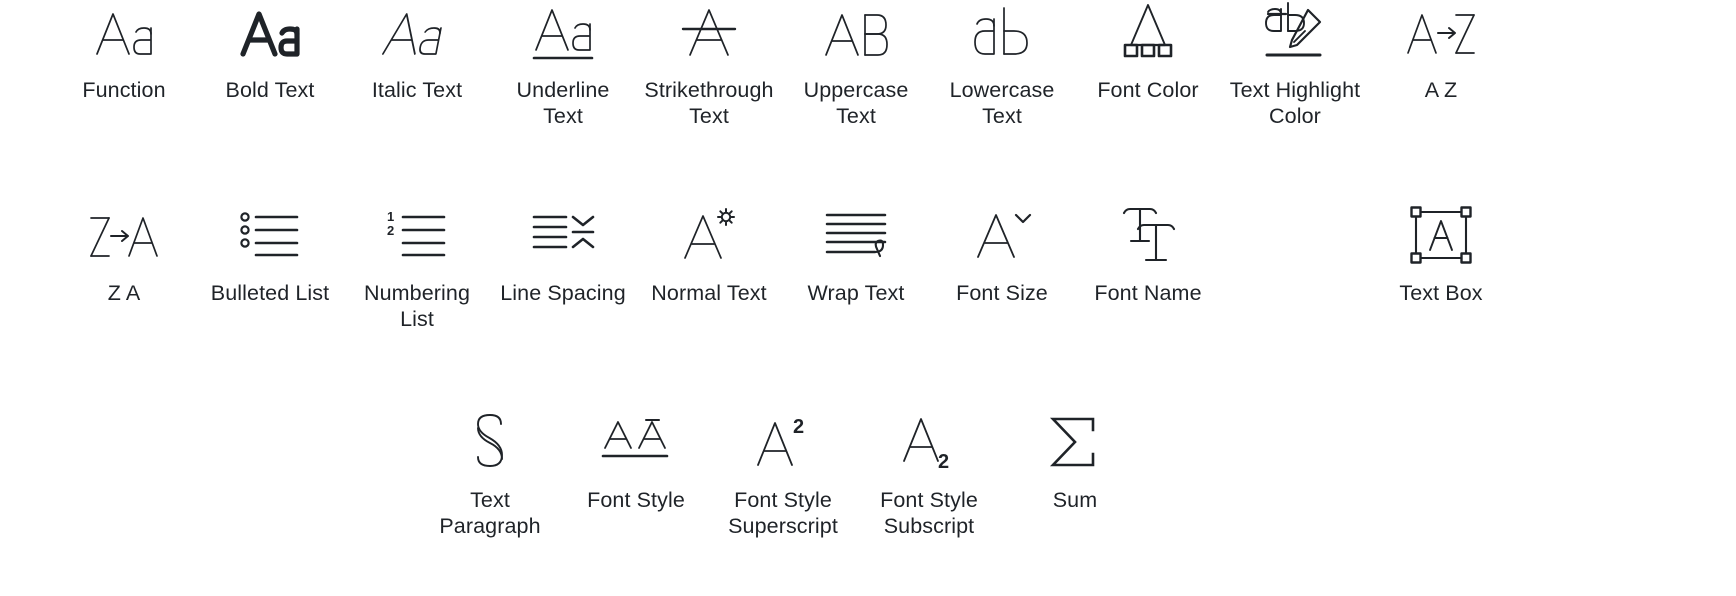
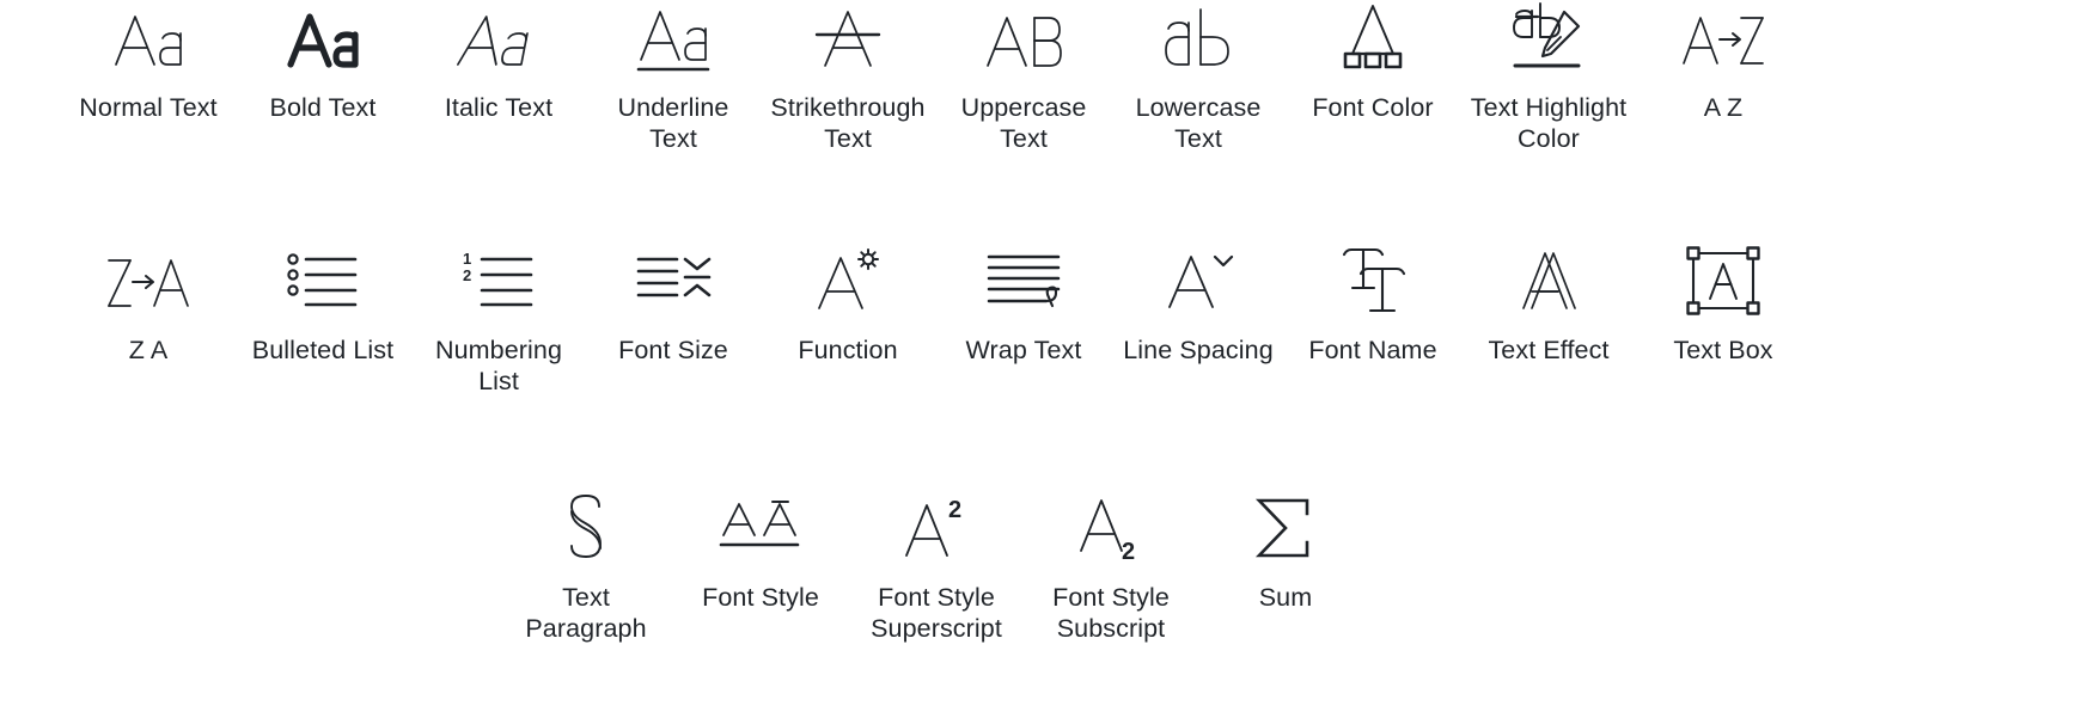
- Function
+ Normal Text
  Bold Text
  Italic Text
  Underline
  Text
  Strikethrough
  Text
  Uppercase
  Text
  Lowercase
  Text
  Font Color
  Text Highlight
  Color
  A Z
  Z A
  Bulleted List
  1
  2
  Numbering
  List
- Line Spacing
+ Font Size
- Normal Text
+ Function
  Wrap Text
- Font Size
+ Line Spacing
  Font Name
+ Text Effect
  Text Box
  Text
  Paragraph
  Font Style
  2
  Font Style
  Superscript
  2
  Font Style
  Subscript
  Sum
